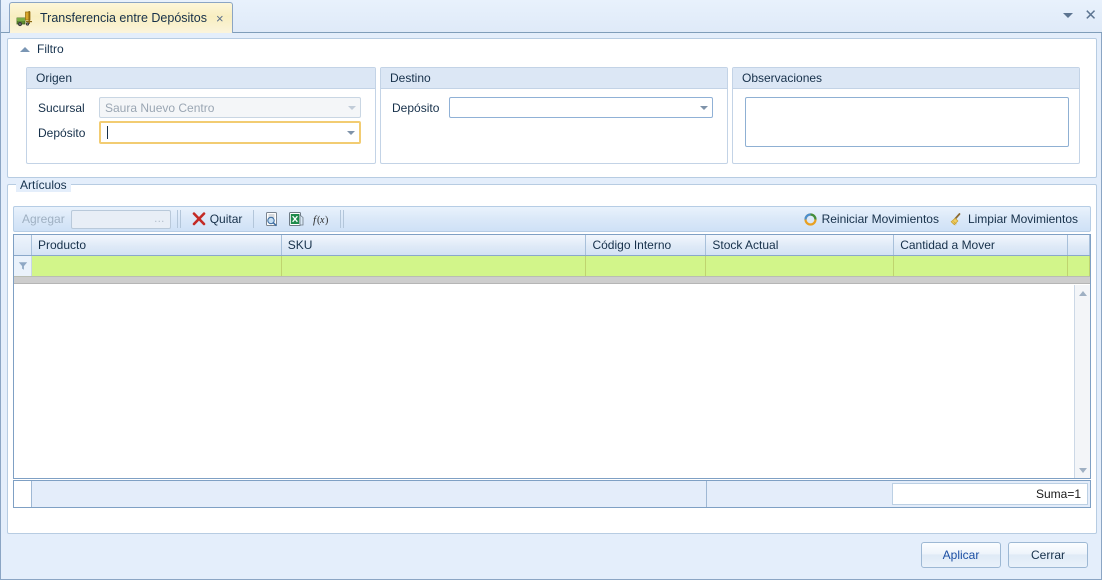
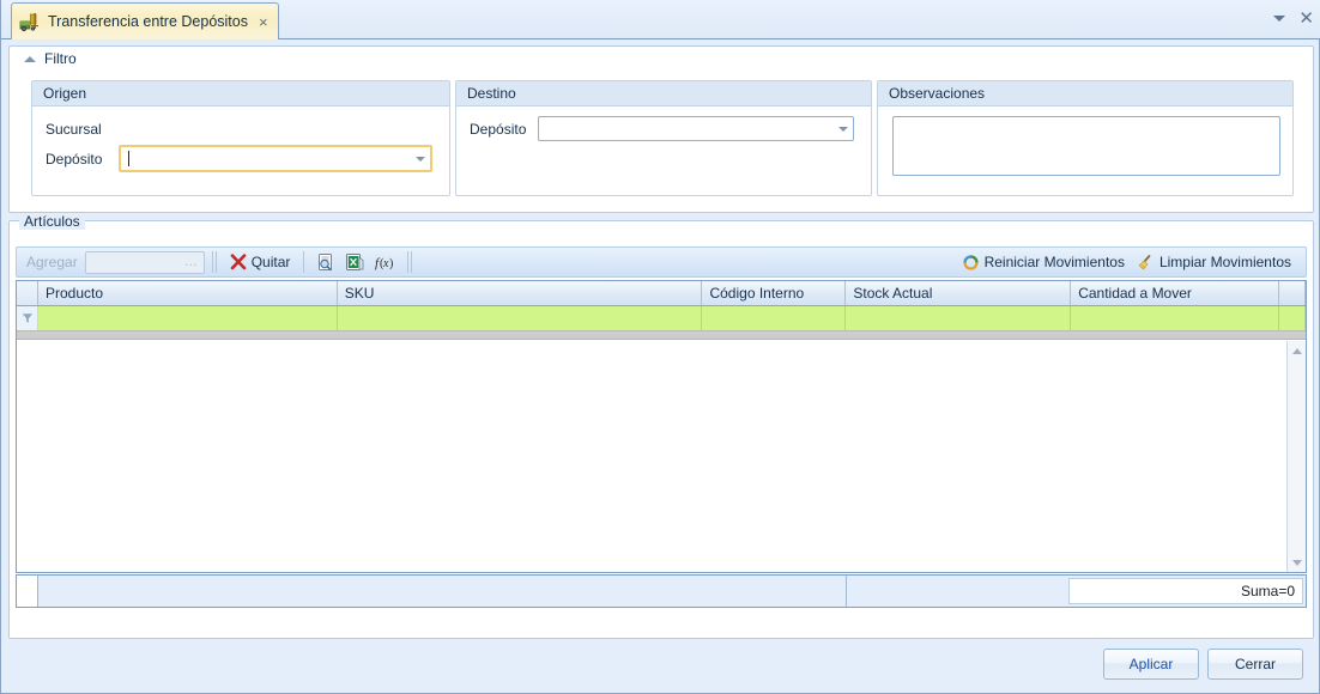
  Transferencia entre Depósitos
  ×
  ✕
  Filtro
  Origen
  Sucursal
- Saura Nuevo Centro
  Depósito
  Destino
  Depósito
  Observaciones
  Artículos
  Agregar
  …
  Quitar
  f
  (
  x
  )
  Reiniciar Movimientos
  Limpiar Movimientos
  Producto
  SKU
  Código Interno
  Stock Actual
  Cantidad a Mover
- Suma=1
+ Suma=0
  Aplicar
  Cerrar
